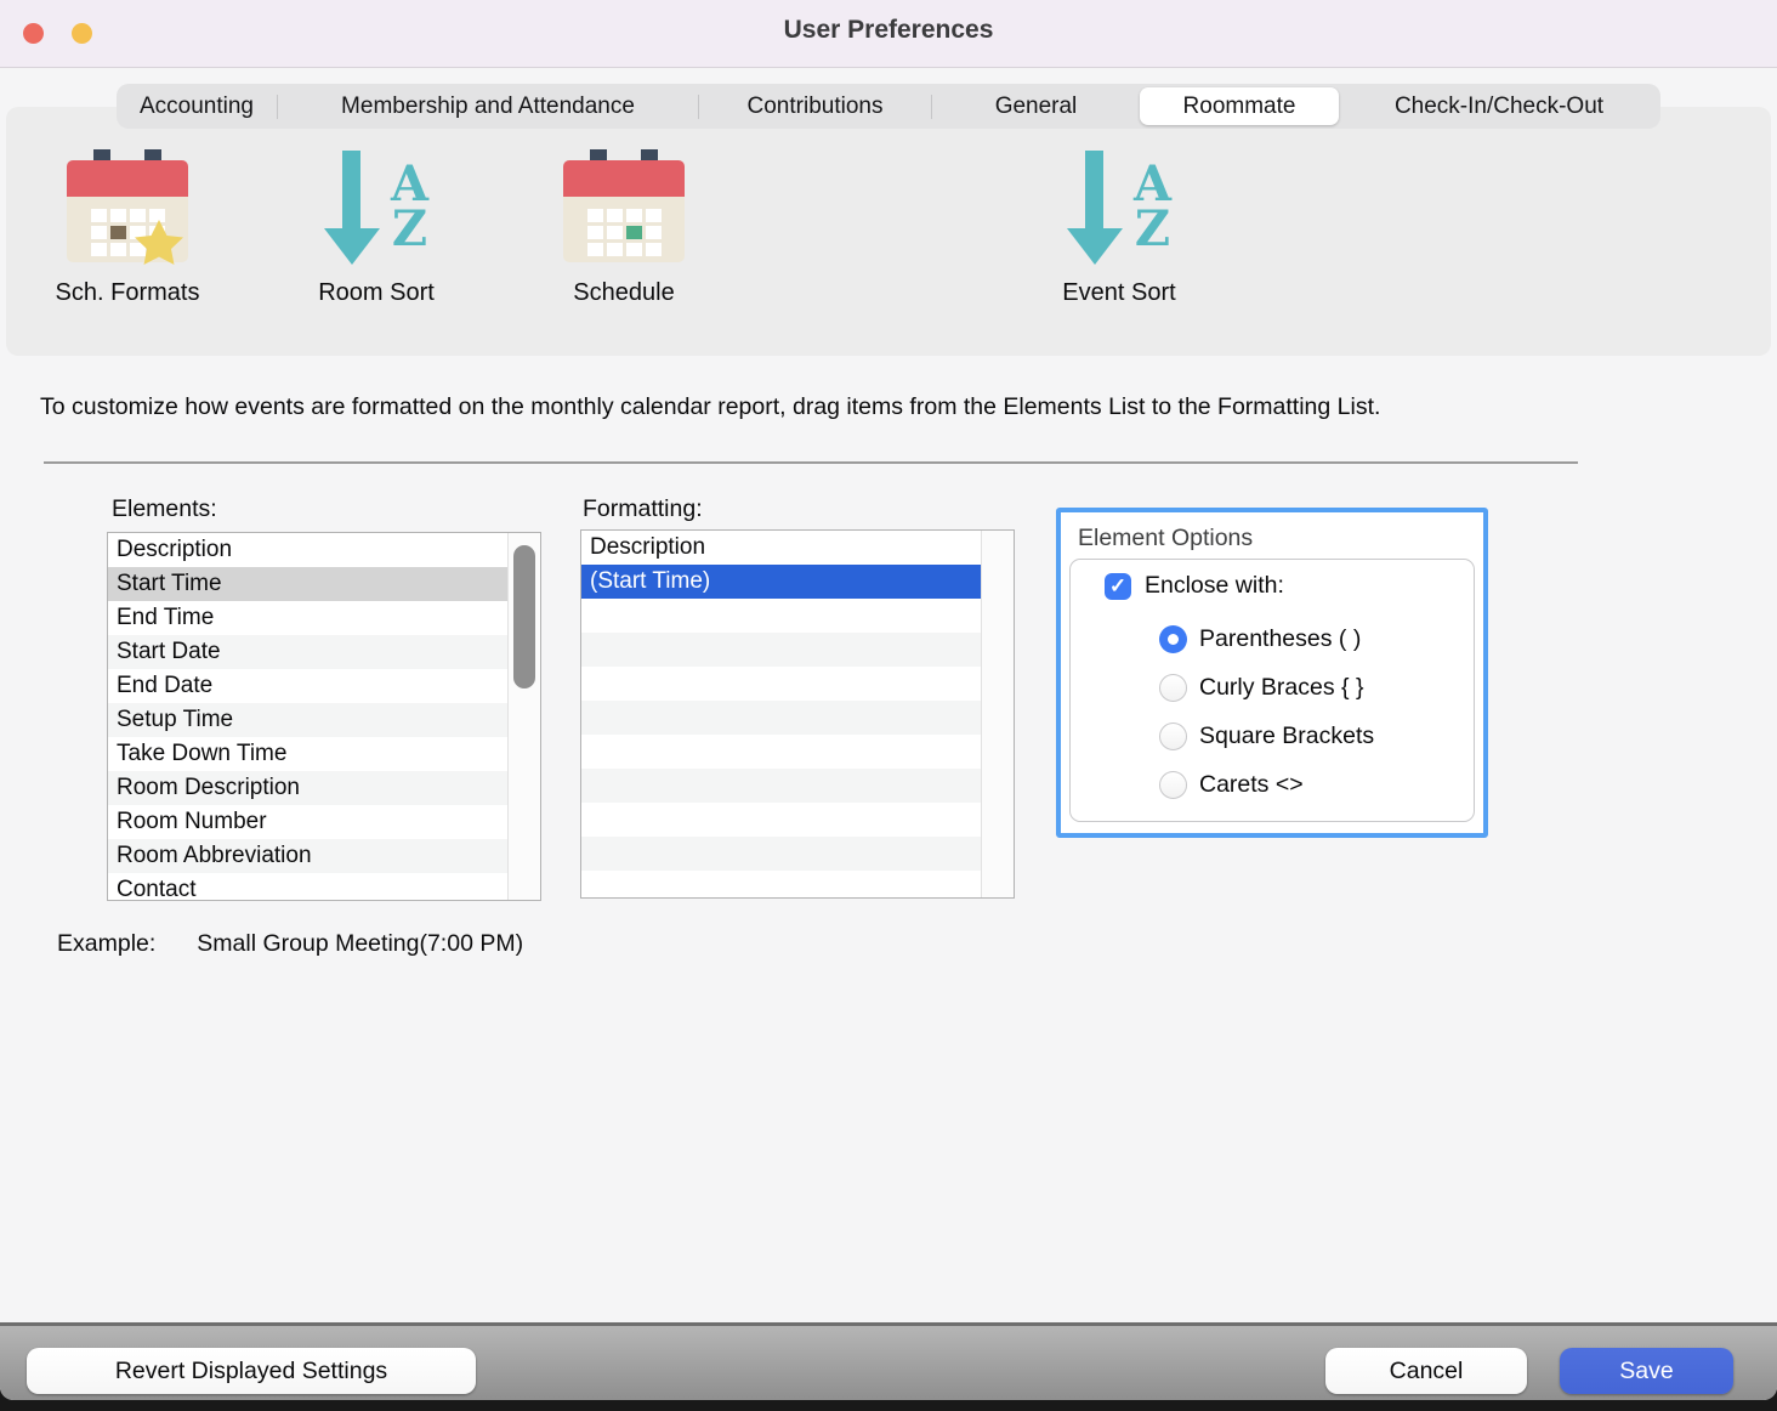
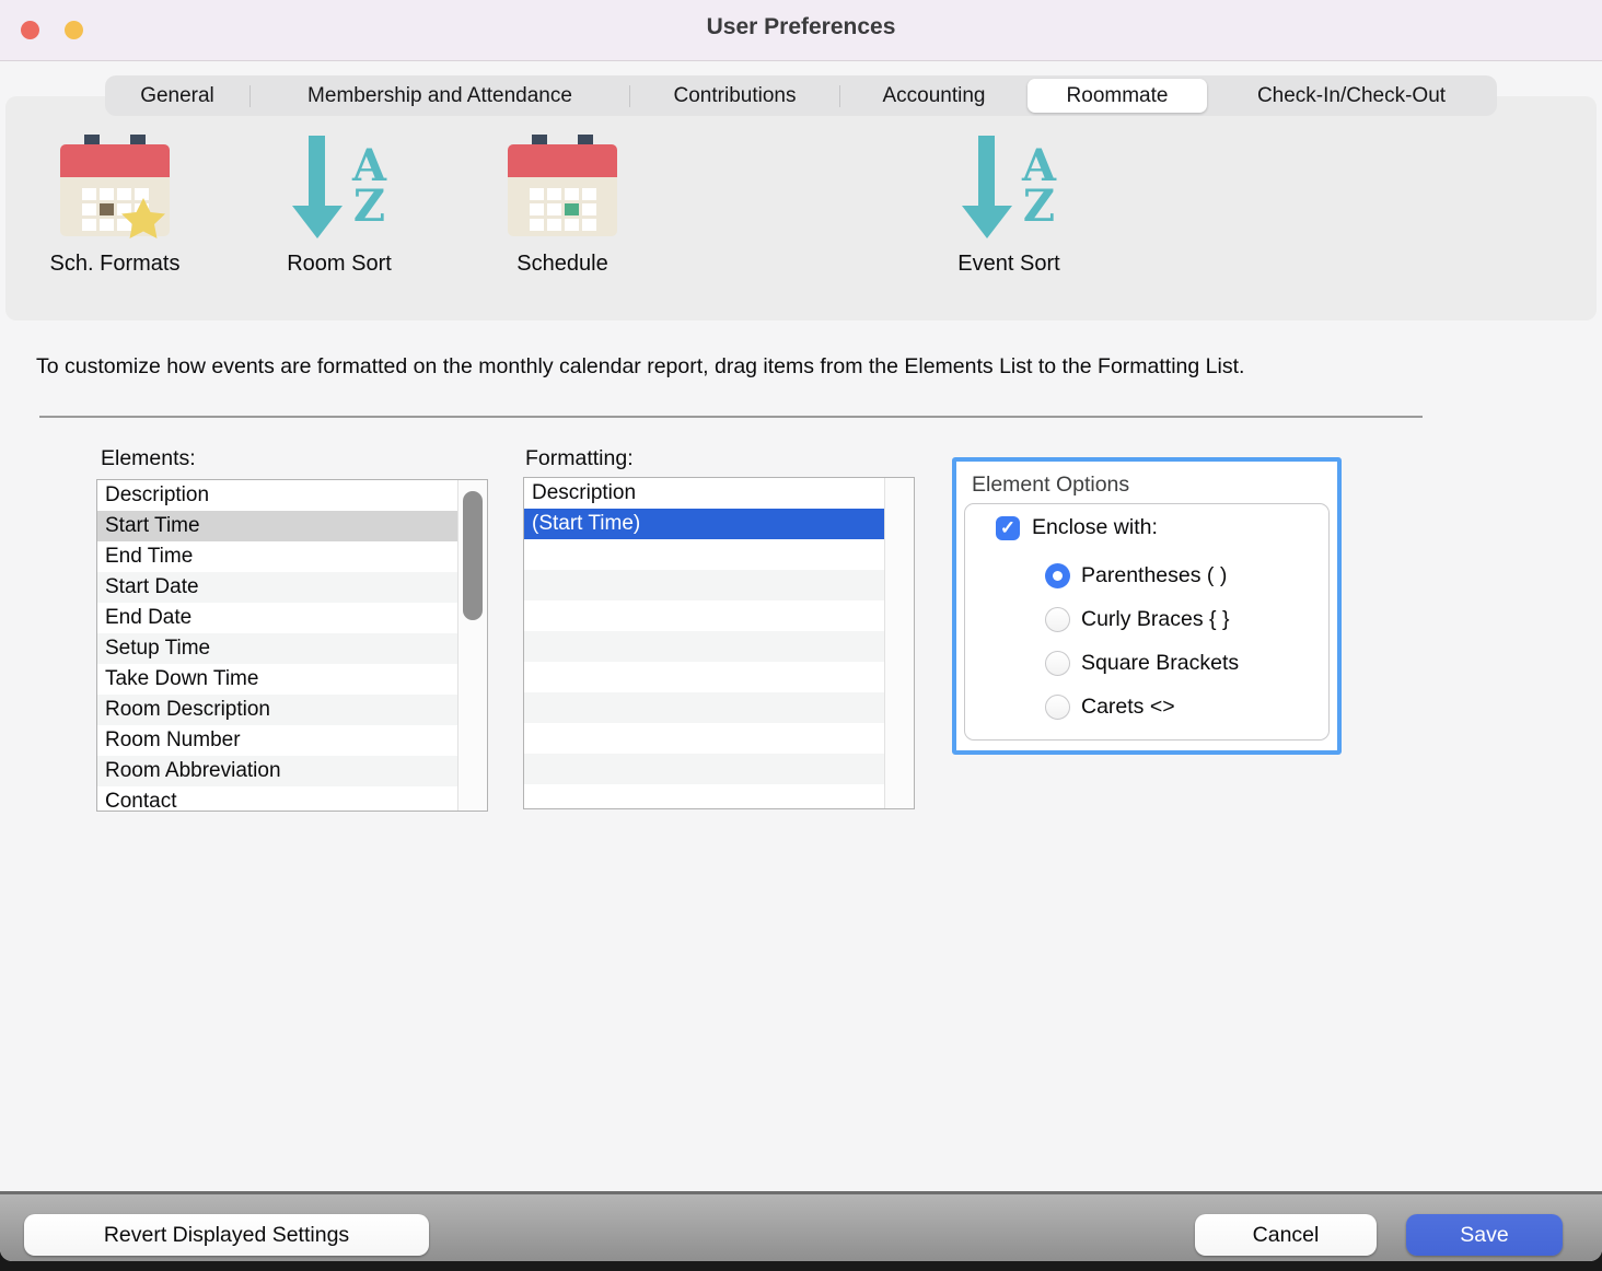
  User Preferences
  Sch. Formats
  A
  Z
  Room Sort
  Schedule
  A
  Z
  Event Sort
- Accounting
+ General
  Membership and Attendance
  Contributions
- General
+ Accounting
  Roommate
  Check-In/Check-Out
  To customize how events are formatted on the monthly calendar report, drag items from the Elements List to the Formatting List.
  Elements:
  Description
  Start Time
  End Time
  Start Date
  End Date
  Setup Time
  Take Down Time
  Room Description
  Room Number
  Room Abbreviation
  Contact
  Formatting:
  Description
  (Start Time)
  Element Options
  ✓
  Enclose with:
  Parentheses ( )
  Curly Braces { }
  Square Brackets
  Carets <>
- Example: Small Group Meeting(7:00 PM)
  Revert Displayed Settings
  Cancel
  Save
